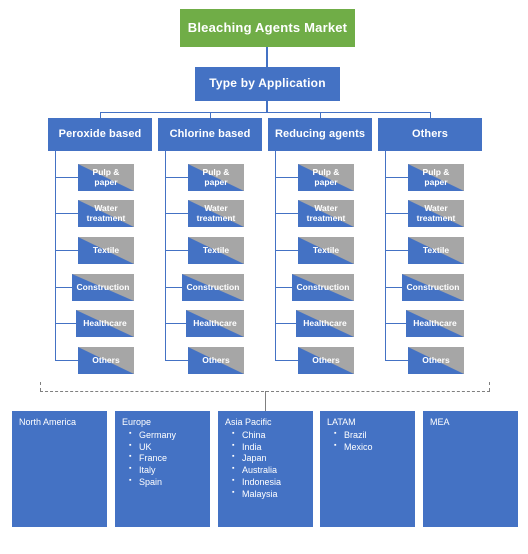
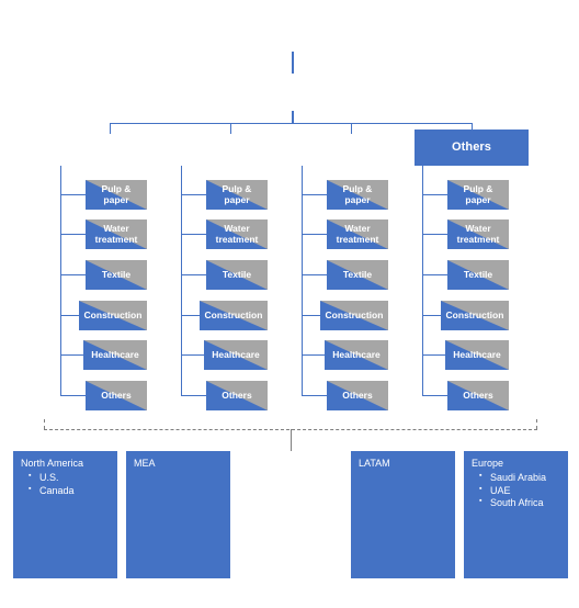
- Bleaching Agents Market
- Type by Application
- Peroxide based
- Chlorine based
- Reducing agents
  Others
  Pulp & paper
  Water treatment
  Textile
  Construction
  Healthcare
  Others
  Pulp & paper
  Water treatment
  Textile
  Construction
  Healthcare
  Others
  Pulp & paper
  Water treatment
  Textile
  Construction
  Healthcare
  Others
  Pulp & paper
  Water treatment
  Textile
  Construction
  Healthcare
  Others
  North America
+ U.S.
+ Canada
- Europe
+ MEA
- Germany
- UK
- France
- Italy
- Spain
- Asia Pacific
- China
- India
- Japan
- Australia
- Indonesia
- Malaysia
  LATAM
- Brazil
- Mexico
- MEA
+ Europe
+ Saudi Arabia
+ UAE
+ South Africa
